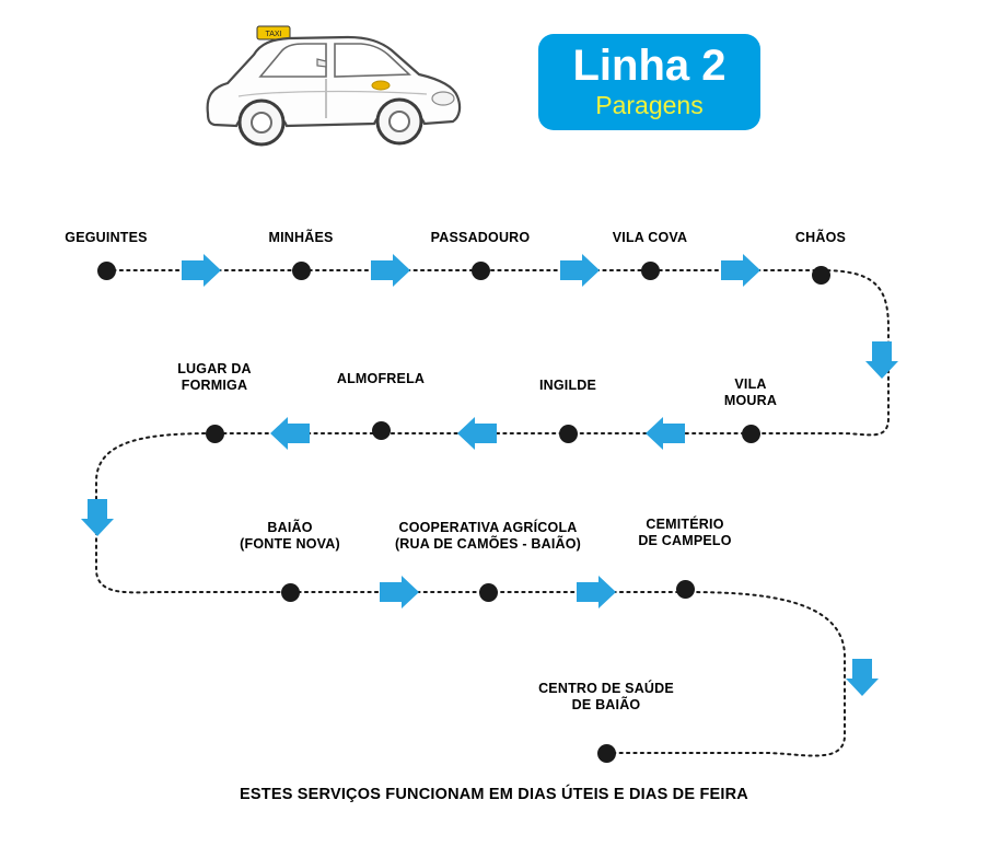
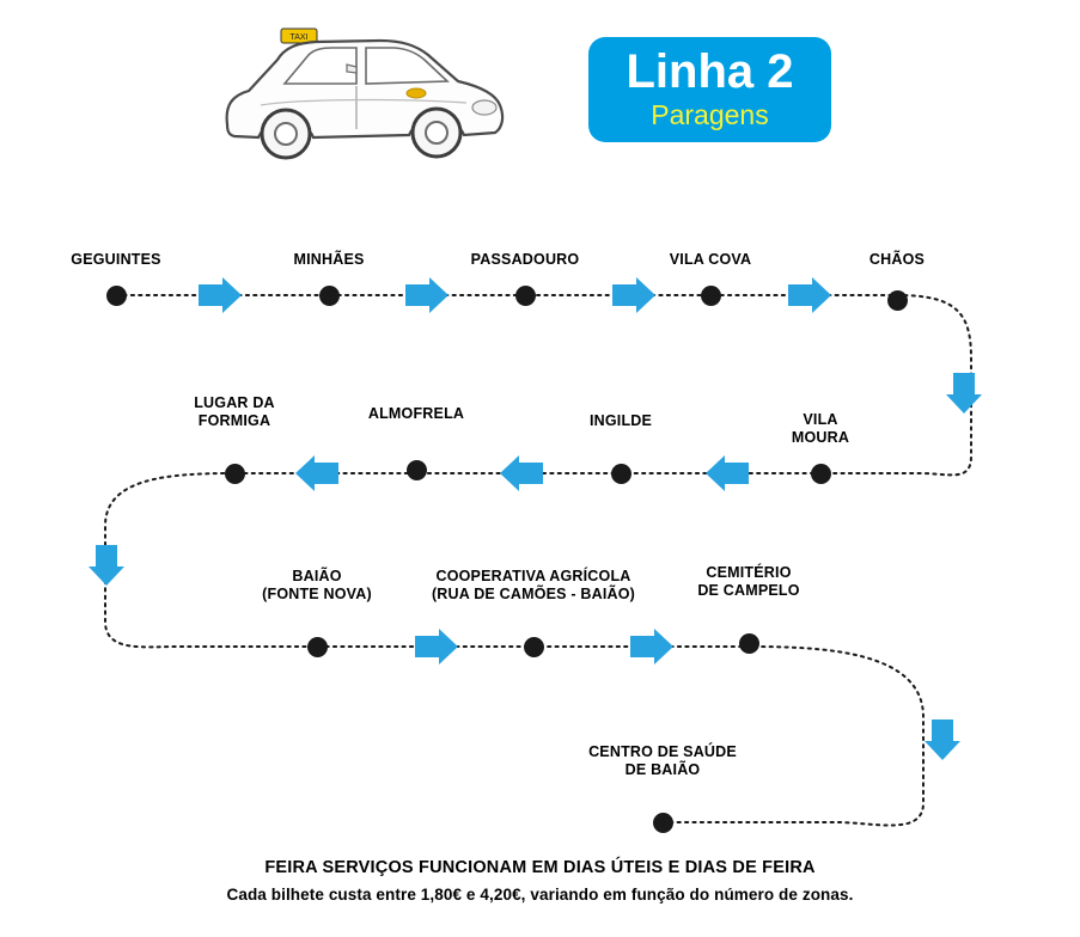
  Linha 2
  Paragens
  GEGUINTES
  MINHÃES
  PASSADOURO
  VILA COVA
  CHÃOS
  VILA
  MOURA
  INGILDE
  ALMOFRELA
  LUGAR DA
  FORMIGA
  BAIÃO
  (FONTE NOVA)
  COOPERATIVA AGRÍCOLA
  (RUA DE CAMÕES - BAIÃO)
  CEMITÉRIO
  DE CAMPELO
  CENTRO DE SAÚDE
  DE BAIÃO
- ESTES SERVIÇOS FUNCIONAM EM DIAS ÚTEIS E DIAS DE FEIRA
+ FEIRA SERVIÇOS FUNCIONAM EM DIAS ÚTEIS E DIAS DE FEIRA
+ Cada bilhete custa entre 1,80€ e 4,20€, variando em função do número de zonas.
